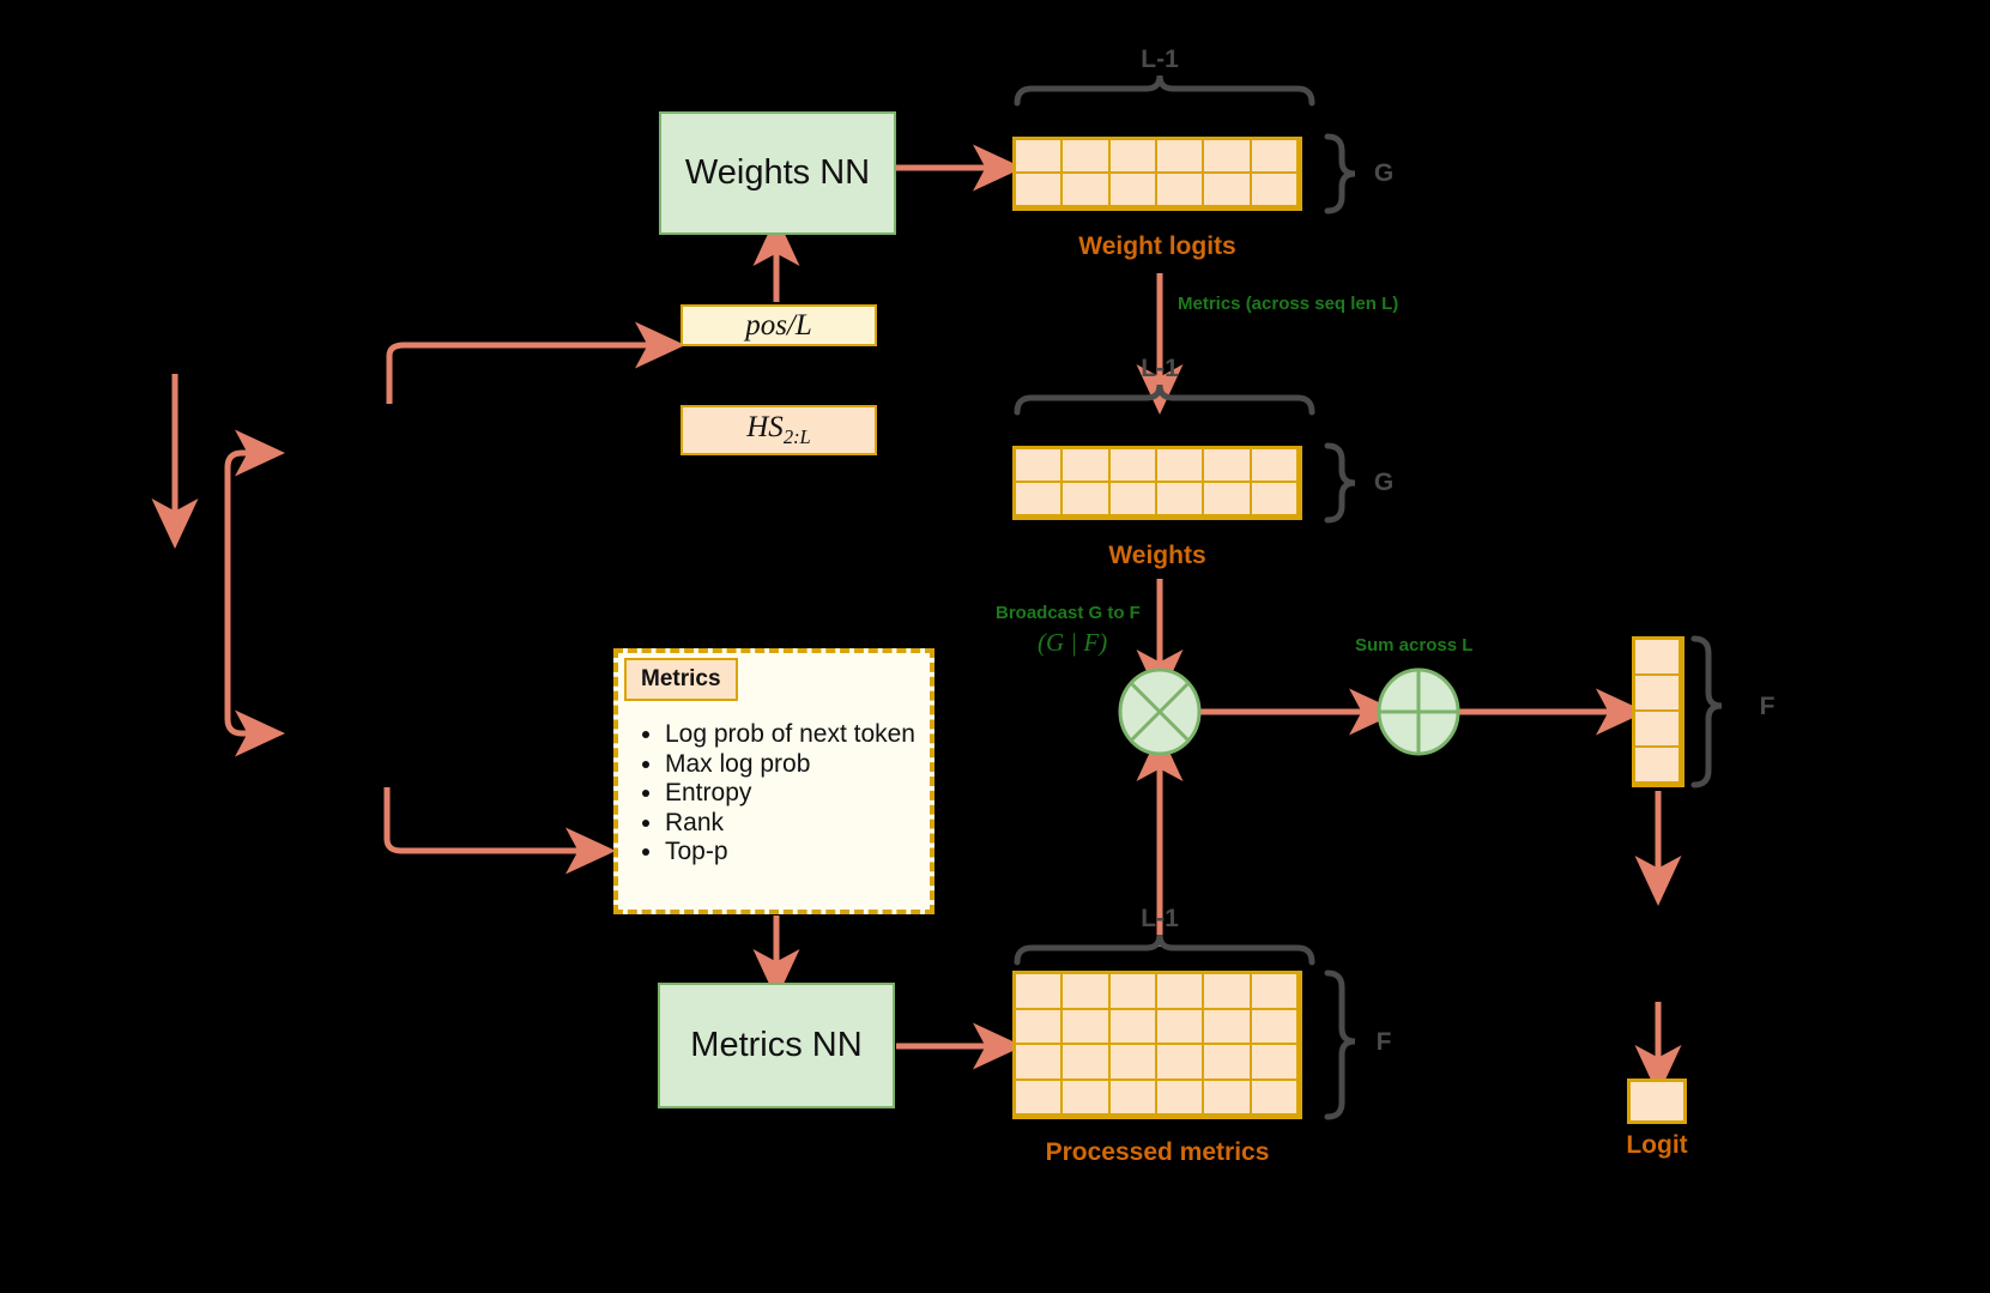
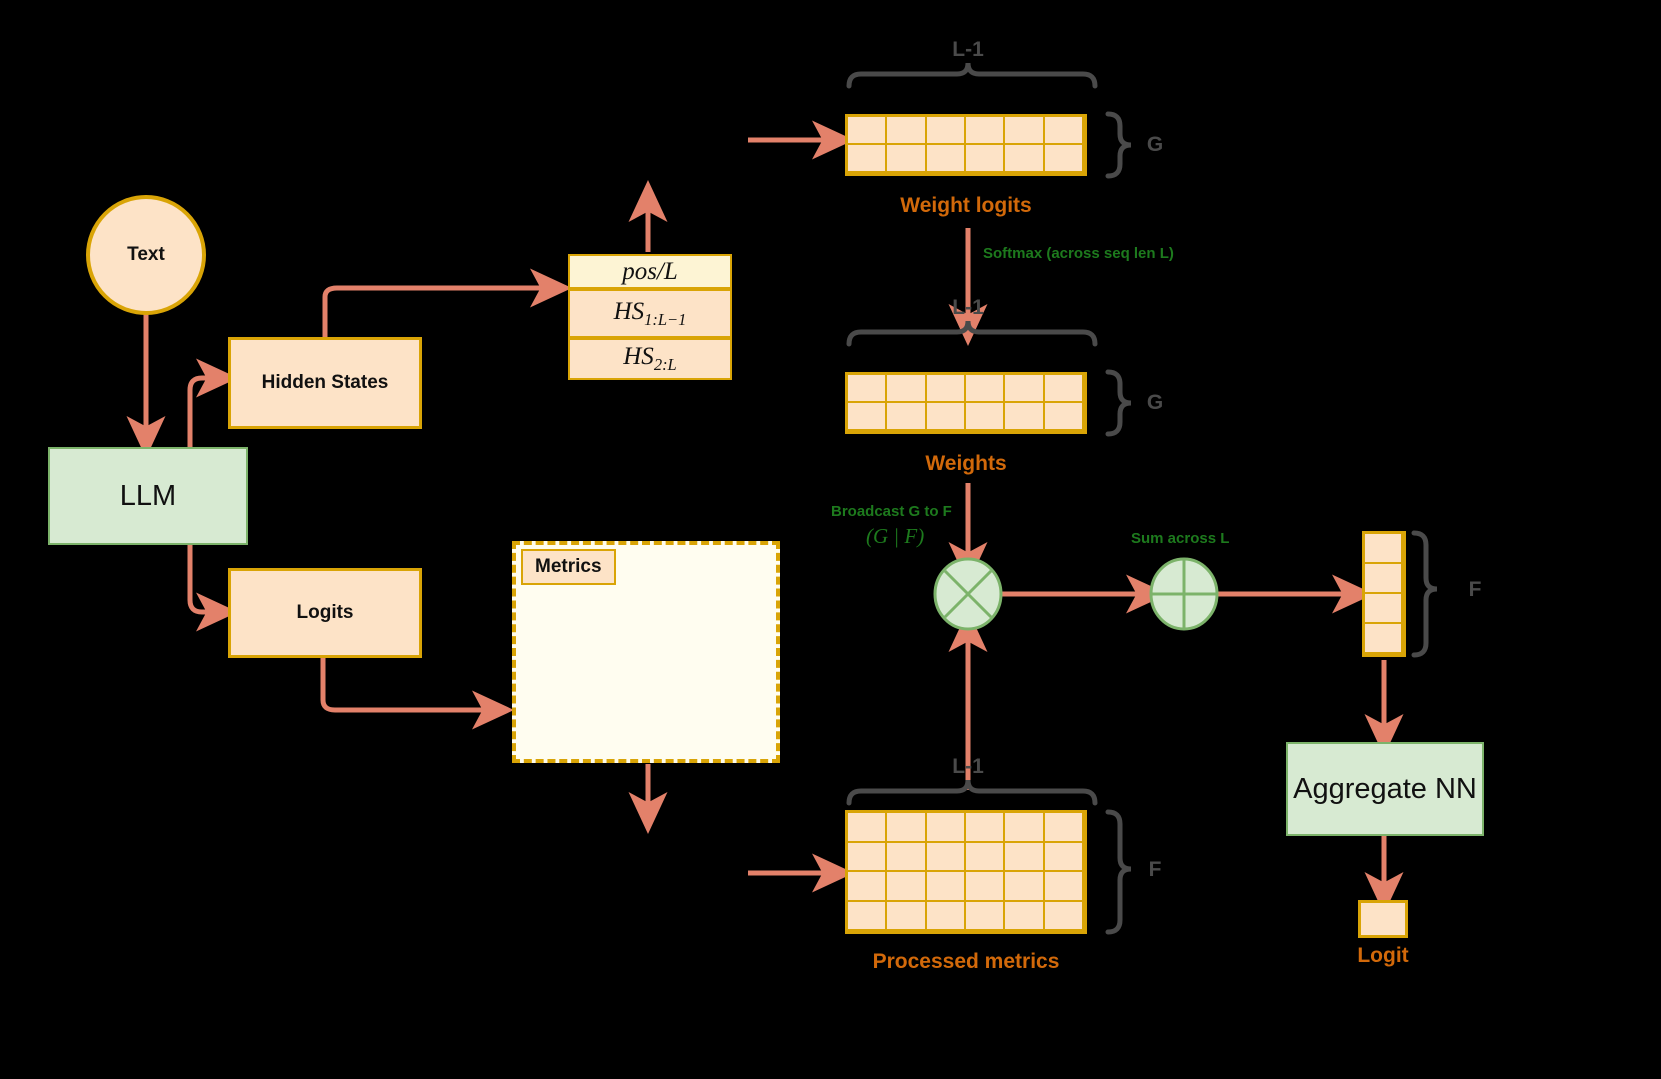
+ Text
+ LLM
+ Hidden States
+ Logits
  pos/L
+ HS1:L−1
  HS2:L
- Weights NN
  L-1
  G
  Weight logits
- Metrics (across seq len L)
+ Softmax (across seq len L)
  L-1
  G
  Weights
  Broadcast G to F
  (G | F)
  Sum across L
  F
+ Aggregate NN
  Logit
  Metrics
- Log prob of next token
- Max log prob
- Entropy
- Rank
- Top-p
- Metrics NN
  L-1
  F
  Processed metrics
